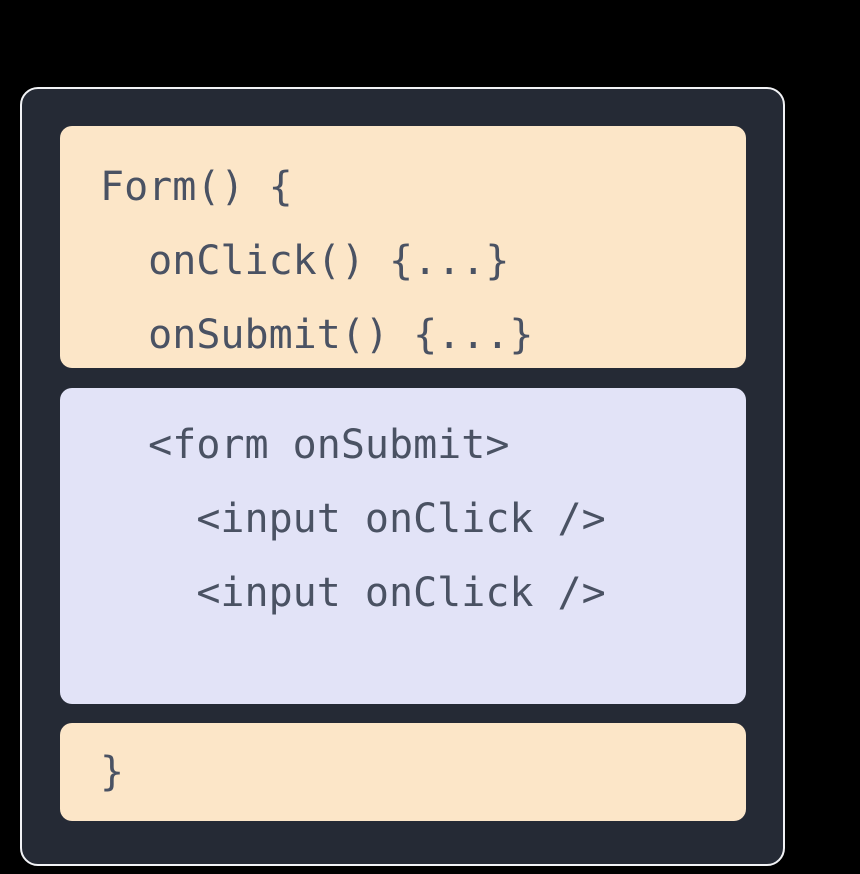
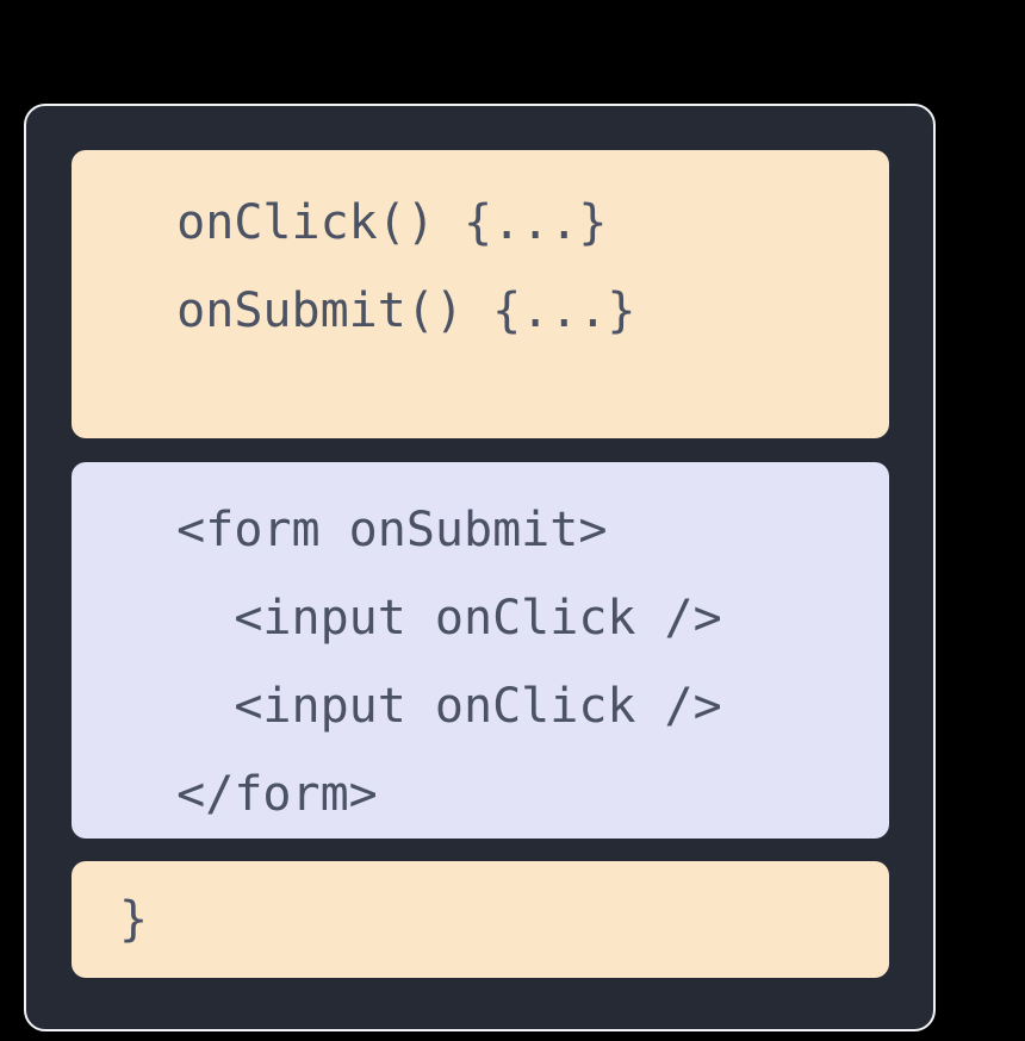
- Form() {
  onClick() {...}
  onSubmit() {...}
  <form onSubmit>
  <input onClick />
  <input onClick />
+ </form>
  }
